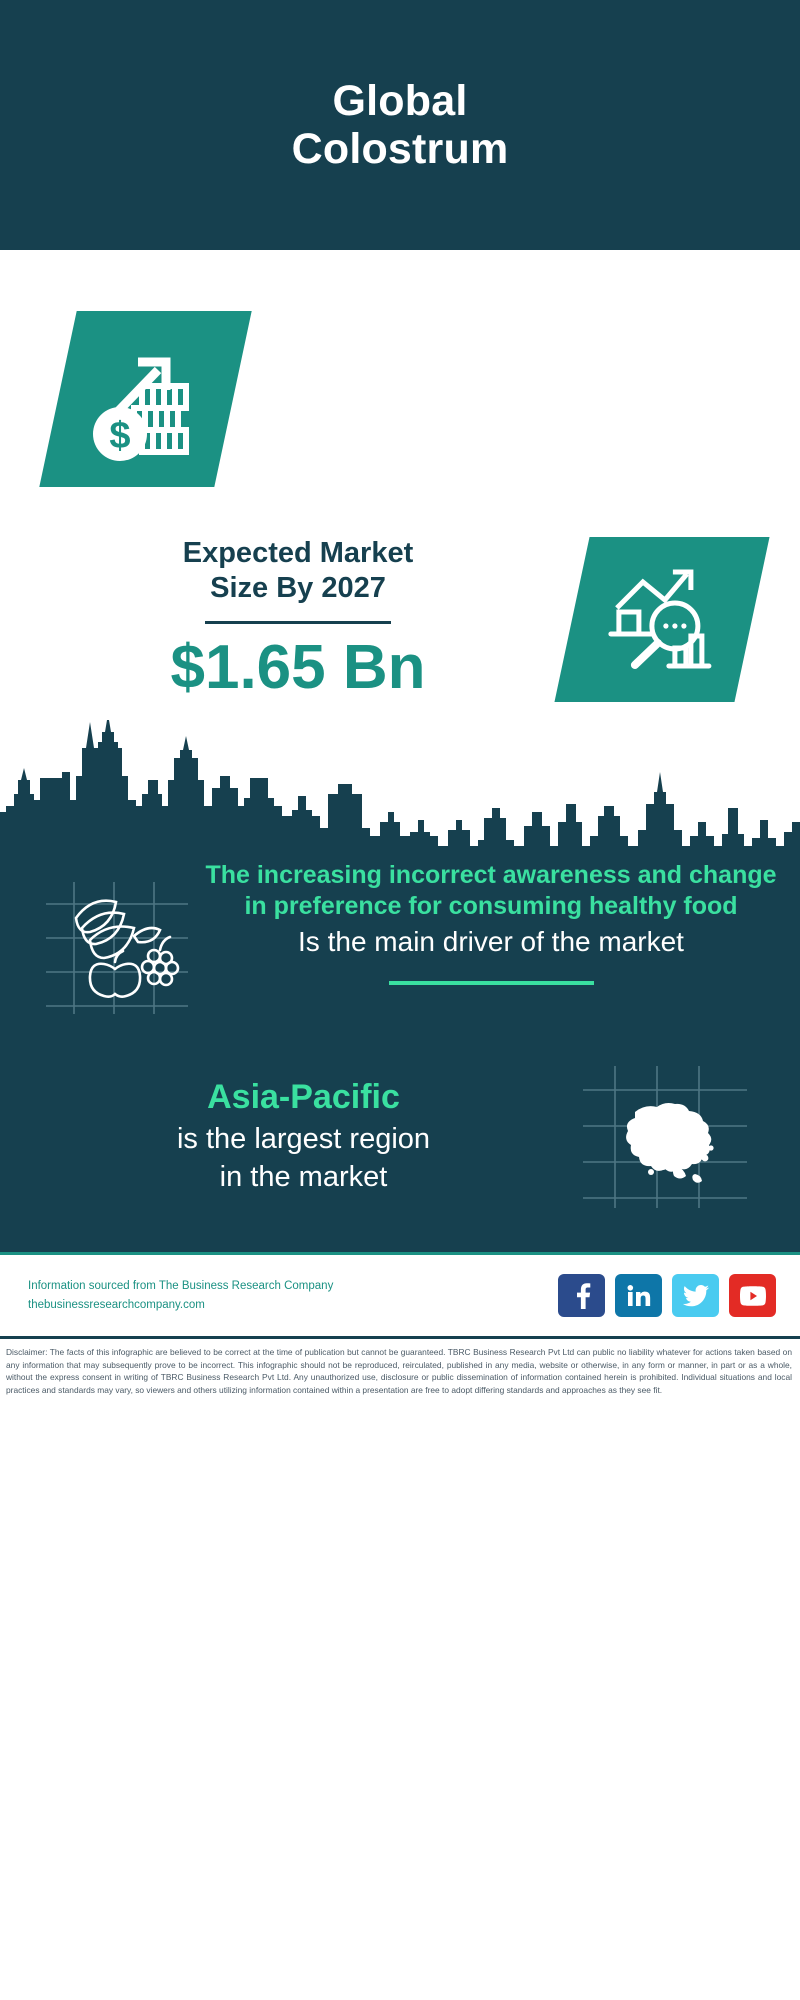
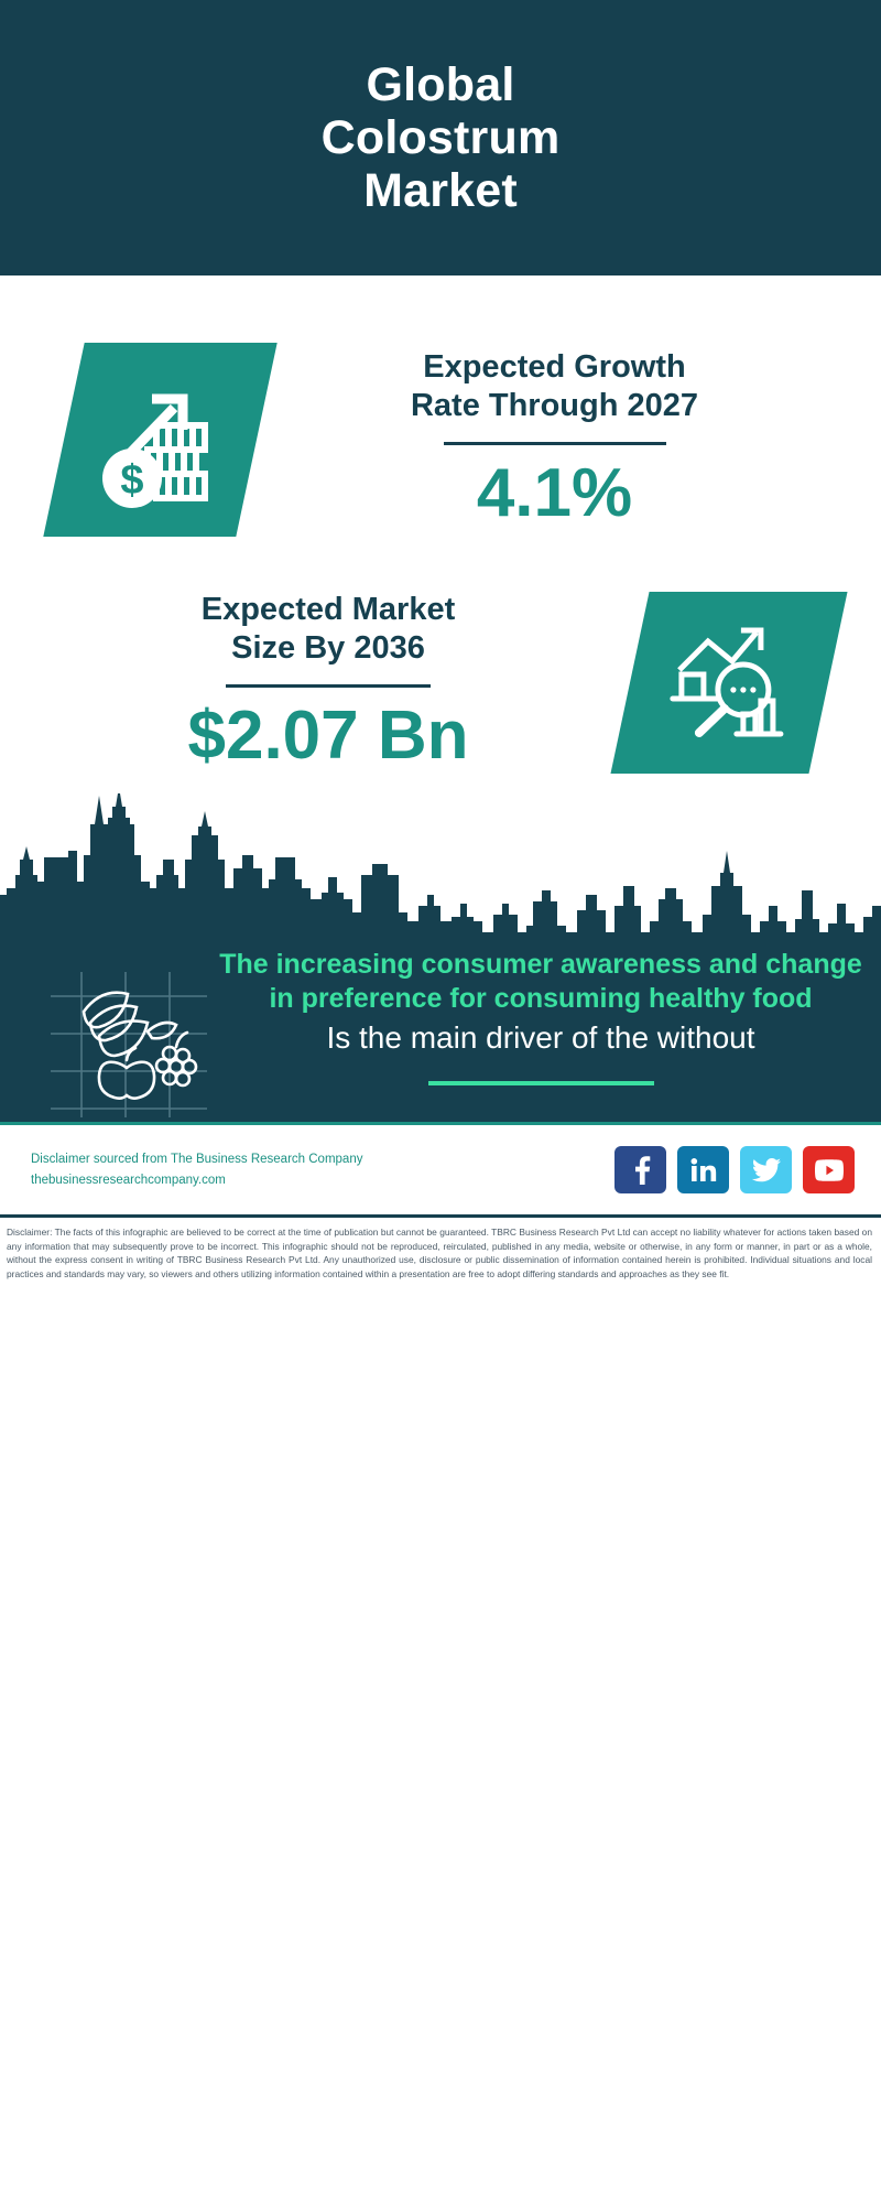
  Global
  Colostrum
+ Market
+ Expected Growth
+ Rate Through 2027
+ 4.1%
  Expected Market
- Size By 2027
+ Size By 2036
- $1.65 Bn
+ $2.07 Bn
- The increasing incorrect awareness and change in preference for consuming healthy food
+ The increasing consumer awareness and change in preference for consuming healthy food
- Is the main driver of the market
+ Is the main driver of the without
- Asia-Pacific
- is the largest region
- in the market
- Information sourced from The Business Research Company
+ Disclaimer sourced from The Business Research Company
  thebusinessresearchcompany.com
- Disclaimer: The facts of this infographic are believed to be correct at the time of publication but cannot be guaranteed. TBRC Business Research Pvt Ltd can public no liability whatever for actions taken based on any information that may subsequently prove to be incorrect. This infographic should not be reproduced, reirculated, published in any media, website or otherwise, in any form or manner, in part or as a whole, without the express consent in writing of TBRC Business Research Pvt Ltd. Any unauthorized use, disclosure or public dissemination of information contained herein is prohibited. Individual situations and local practices and standards may vary, so viewers and others utilizing information contained within a presentation are free to adopt differing standards and approaches as they see fit.
+ Disclaimer: The facts of this infographic are believed to be correct at the time of publication but cannot be guaranteed. TBRC Business Research Pvt Ltd can accept no liability whatever for actions taken based on any information that may subsequently prove to be incorrect. This infographic should not be reproduced, reirculated, published in any media, website or otherwise, in any form or manner, in part or as a whole, without the express consent in writing of TBRC Business Research Pvt Ltd. Any unauthorized use, disclosure or public dissemination of information contained herein is prohibited. Individual situations and local practices and standards may vary, so viewers and others utilizing information contained within a presentation are free to adopt differing standards and approaches as they see fit.
